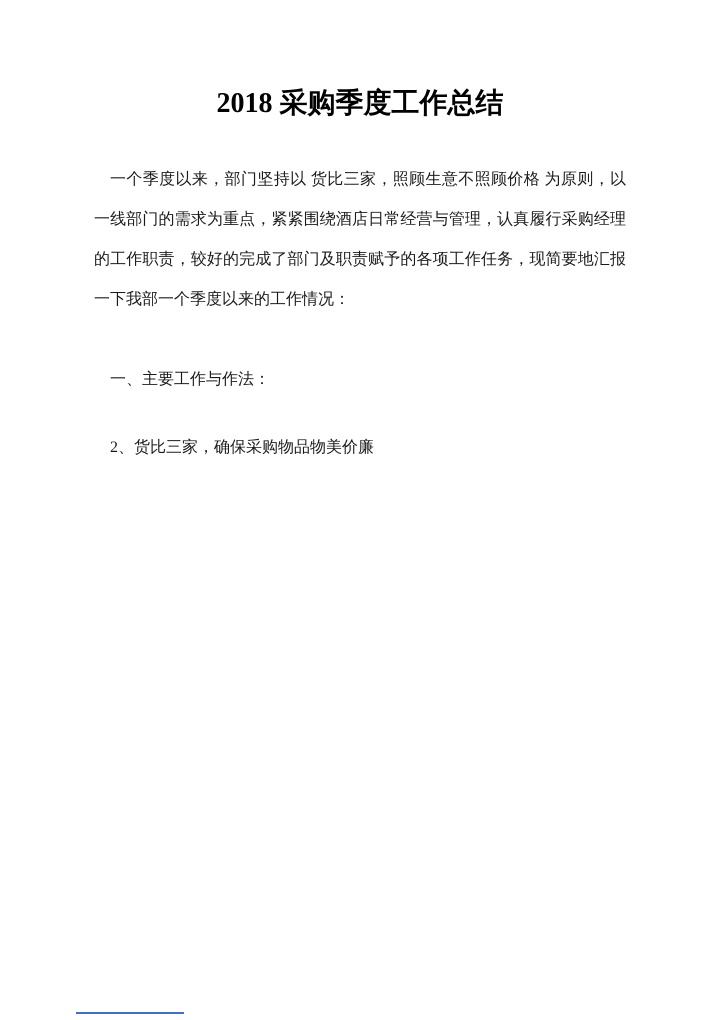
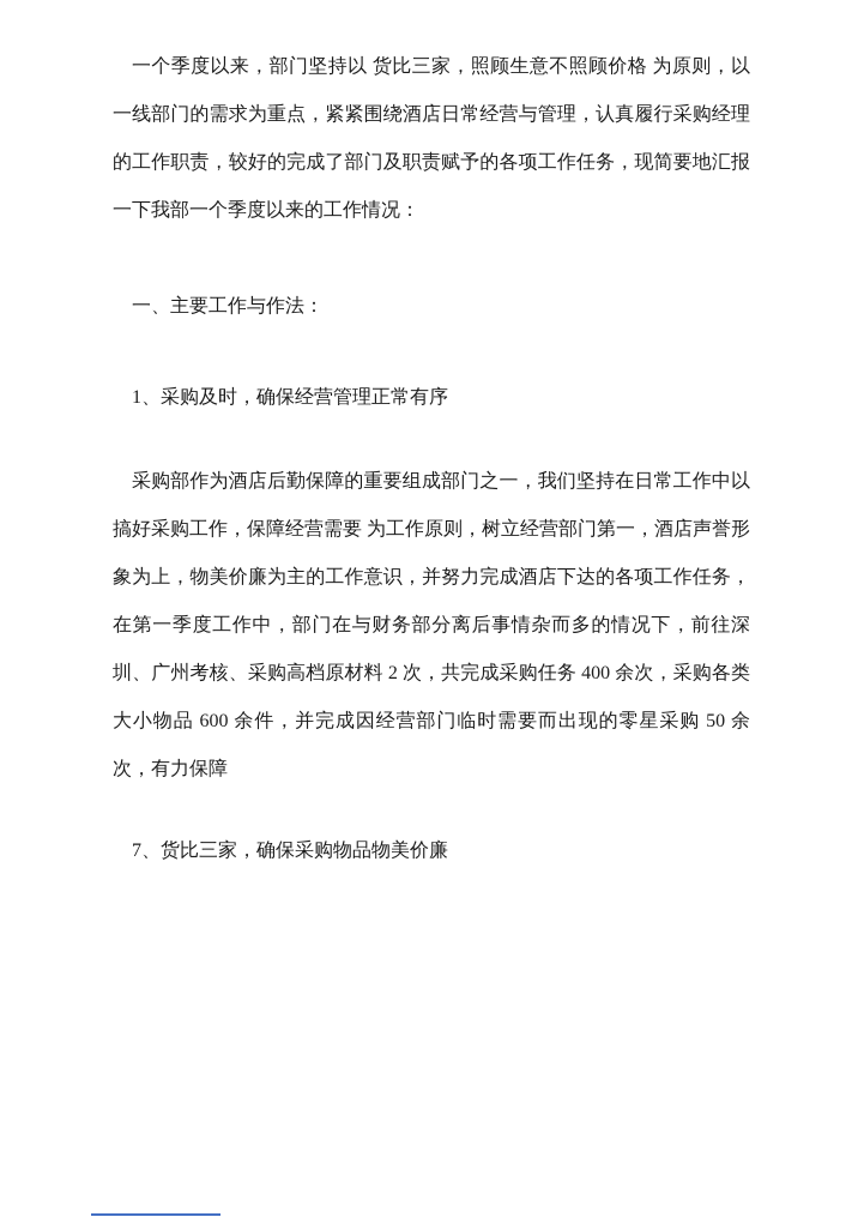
- 2018 采购季度工作总结
  一个季度以来，部门坚持以 货比三家，照顾生意不照顾价格 为原则，以一线部门的需求为重点，紧紧围绕酒店日常经营与管理，认真履行采购经理的工作职责，较好的完成了部门及职责赋予的各项工作任务，现简要地汇报一下我部一个季度以来的工作情况：
  一、主要工作与作法：
+ 1、采购及时，确保经营管理正常有序
+ 采购部作为酒店后勤保障的重要组成部门之一，我们坚持在日常工作中以 搞好采购工作，保障经营需要 为工作原则，树立经营部门第一，酒店声誉形象为上，物美价廉为主的工作意识，并努力完成酒店下达的各项工作任务，在第一季度工作中，部门在与财务部分离后事情杂而多的情况下，前往深圳、广州考核、采购高档原材料 2 次，共完成采购任务 400 余次，采购各类大小物品 600 余件，并完成因经营部门临时需要而出现的零星采购 50 余次，有力保障
- 2、货比三家，确保采购物品物美价廉
+ 7、货比三家，确保采购物品物美价廉
